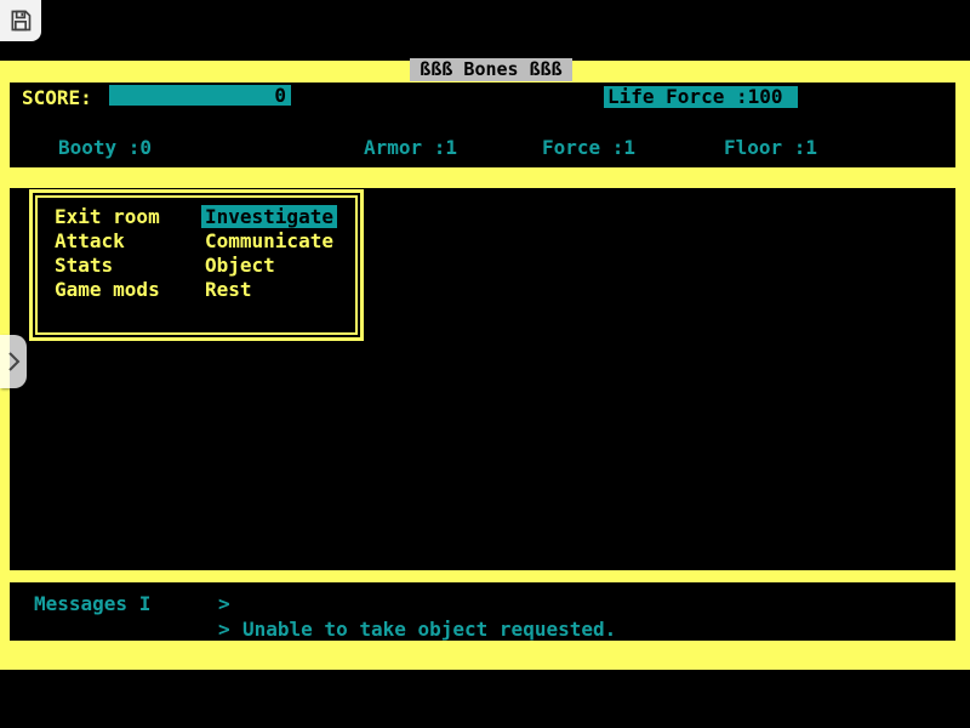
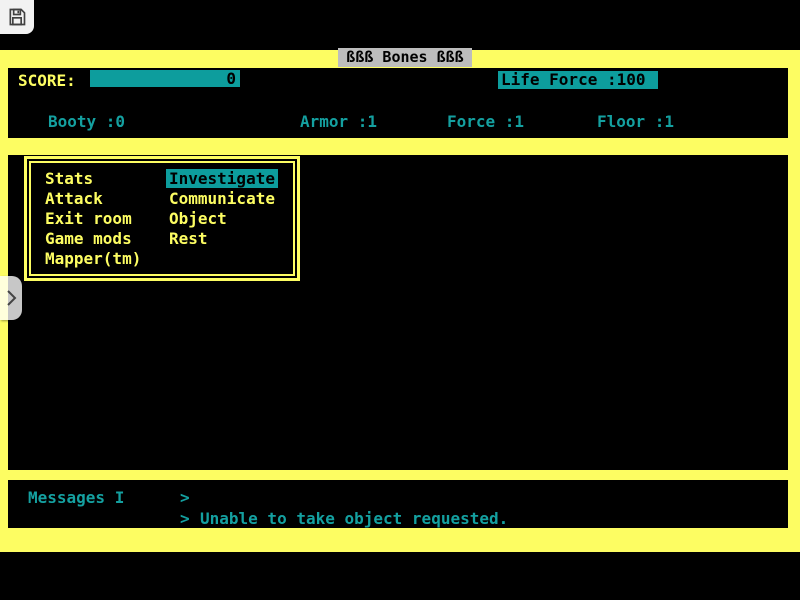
  ßßß Bones ßßß
  SCORE:
  0
  Life Force :100
  Booty :0
  Armor :1
  Force :1
  Floor :1
- Exit room
+ Stats
  Attack
- Stats
+ Exit room
  Game mods
+ Mapper(tm)
  Investigate
  Communicate
  Object
  Rest
  Messages I
  >
  >
  Unable to take object requested.
